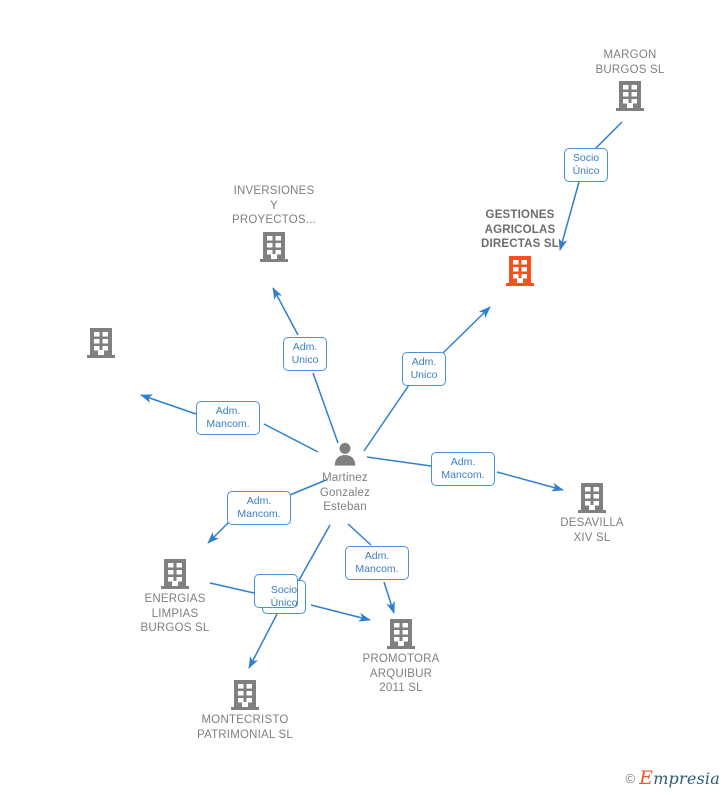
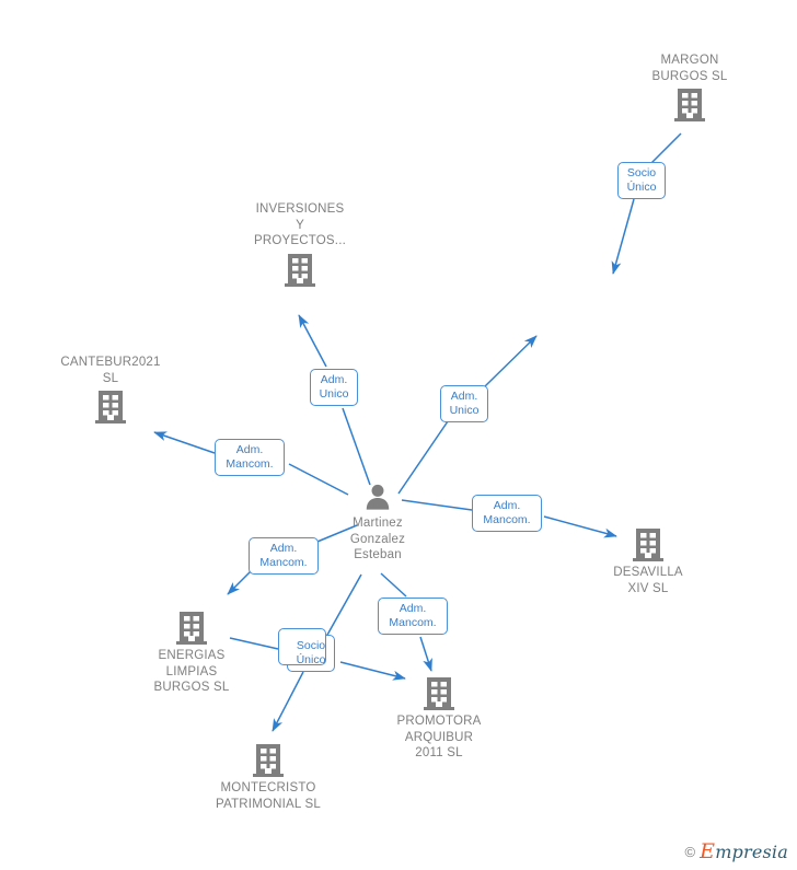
  MARGON
  BURGOS SL
- GESTIONES
- AGRICOLAS
- DIRECTAS SL
  INVERSIONES
  Y
  PROYECTOS...
+ CANTEBUR2021
+ SL
  DESAVILLA
  XIV SL
  ENERGIAS
  LIMPIAS
  BURGOS SL
  PROMOTORA
  ARQUIBUR
  2011 SL
  MONTECRISTO
  PATRIMONIAL SL
  Martinez
  Gonzalez
  Esteban
  Socio
  Único
  Adm.
  Unico
  Adm.
  Unico
  Adm.
  Mancom.
  Adm.
  Mancom.
  Adm.
  Mancom.
  Adm.
  Mancom.
  Socio
  Único
  ©
  Empresia
